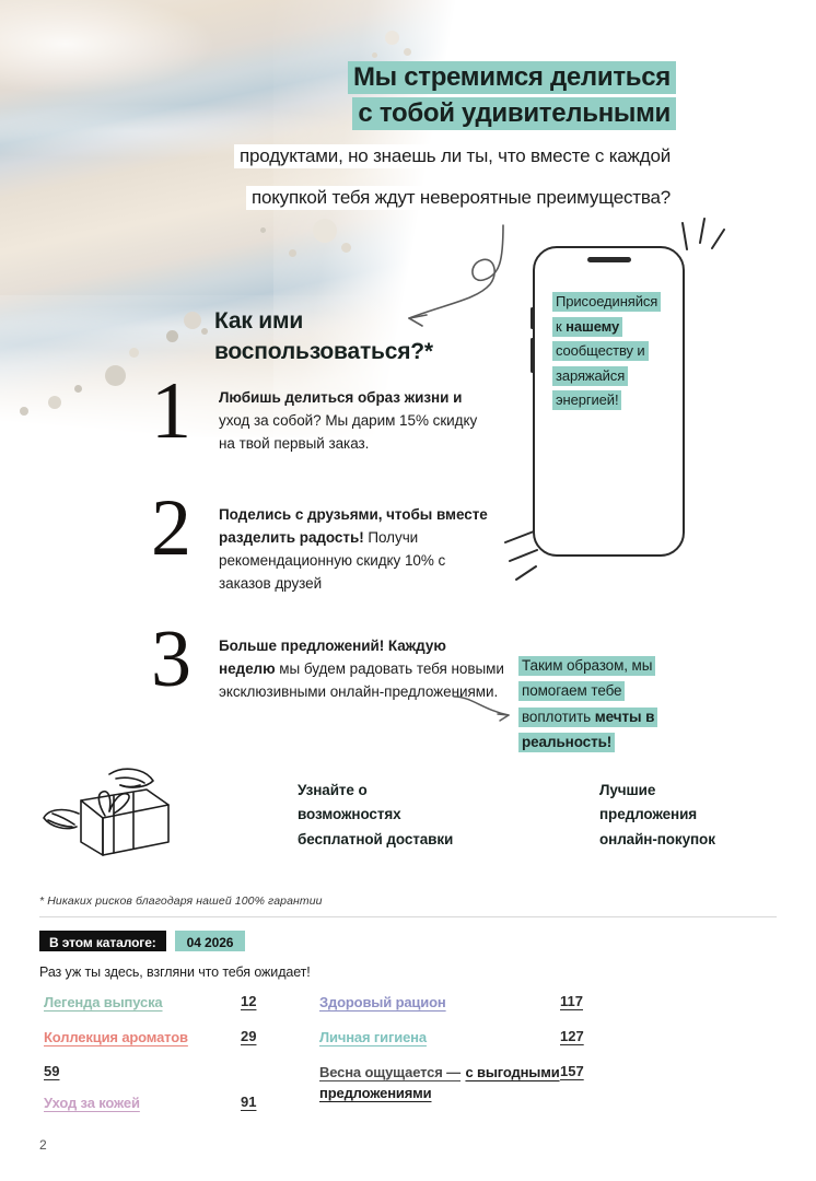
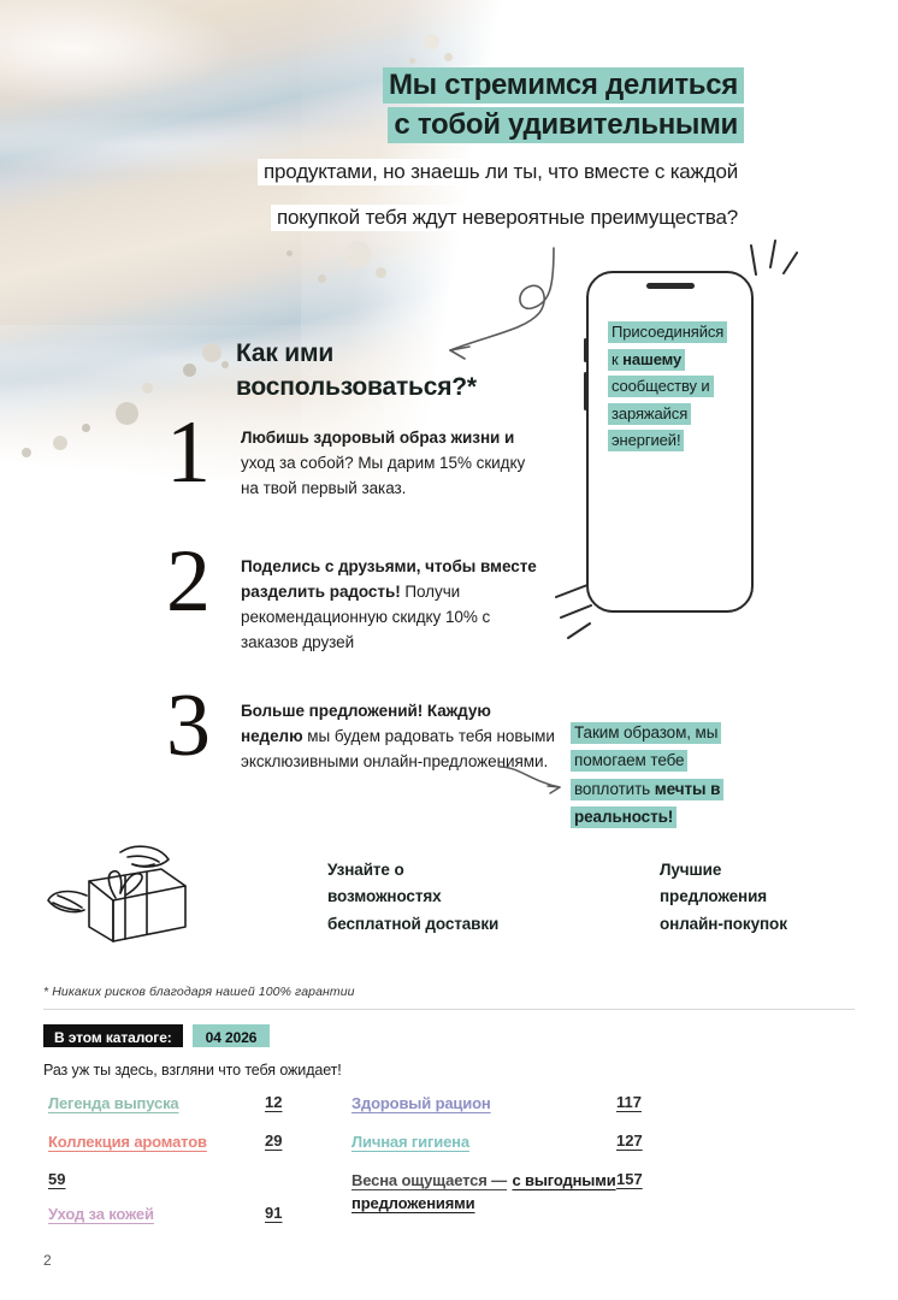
  Мы стремимся делиться
  с тобой удивительными
  продуктами, но знаешь ли ты, что вместе с каждой
  покупкой тебя ждут невероятные преимущества?
  Как ими
  воспользоваться?*
  1
- Любишь делиться образ жизни и уход за собой? Мы дарим 15% скидку на твой первый заказ.
+ Любишь здоровый образ жизни и уход за собой? Мы дарим 15% скидку на твой первый заказ.
  2
  Поделись с друзьями, чтобы вместе разделить радость! Получи рекомендационную скидку 10% с заказов друзей
  3
  Больше предложений! Каждую неделю мы будем радовать тебя новыми эксклюзивными онлайн-предложениями.
  Присоединяйся
  к нашему
  сообществу и
  заряжайся
  энергией!
  Таким образом, мы
  помогаем тебе
  воплотить мечты в
  реальность!
  Узнайте о
  возможностях
  бесплатной доставки
  Лучшие
  предложения
  онлайн-покупок
  * Никаких рисков благодаря нашей 100% гарантии
  В этом каталоге:
  04 2026
  Раз уж ты здесь, взгляни что тебя ожидает!
  Легенда выпуска
  12
  Коллекция ароматов
  29
  59
  Уход за кожей
  91
  Здоровый рацион
  117
  Личная гигиена
  127
  Весна ощущается — с выгодными предложениями
  157
  2
